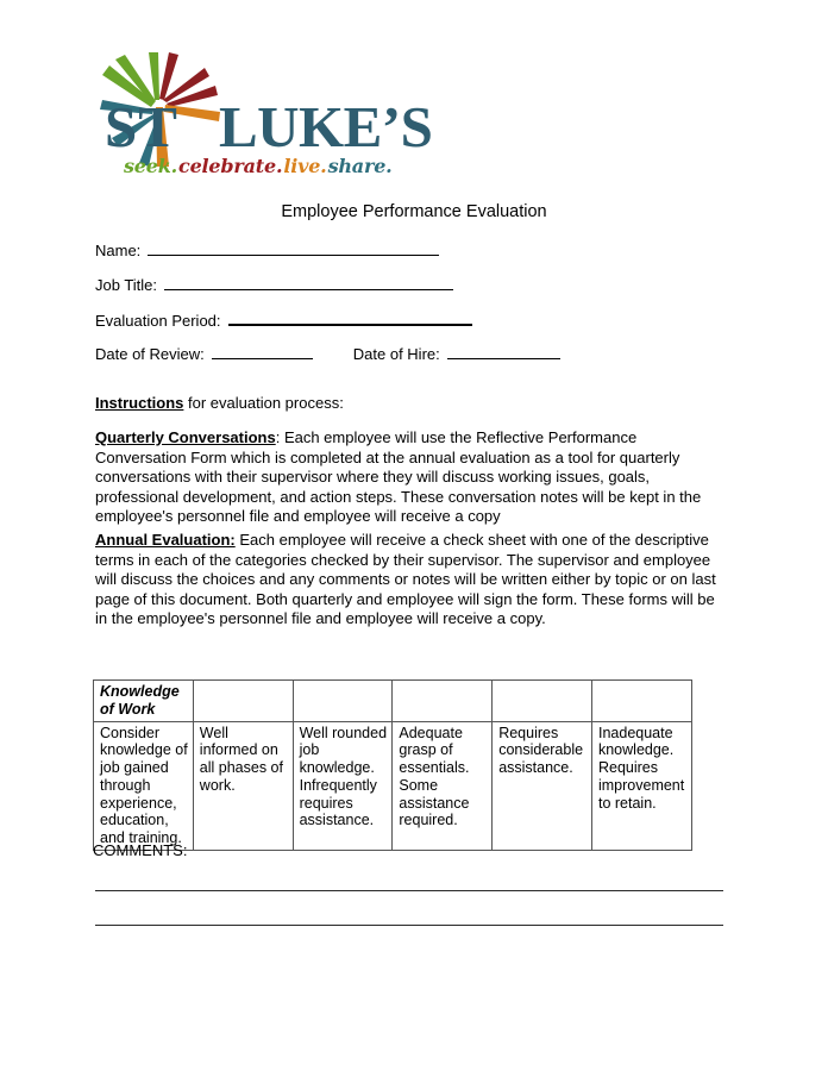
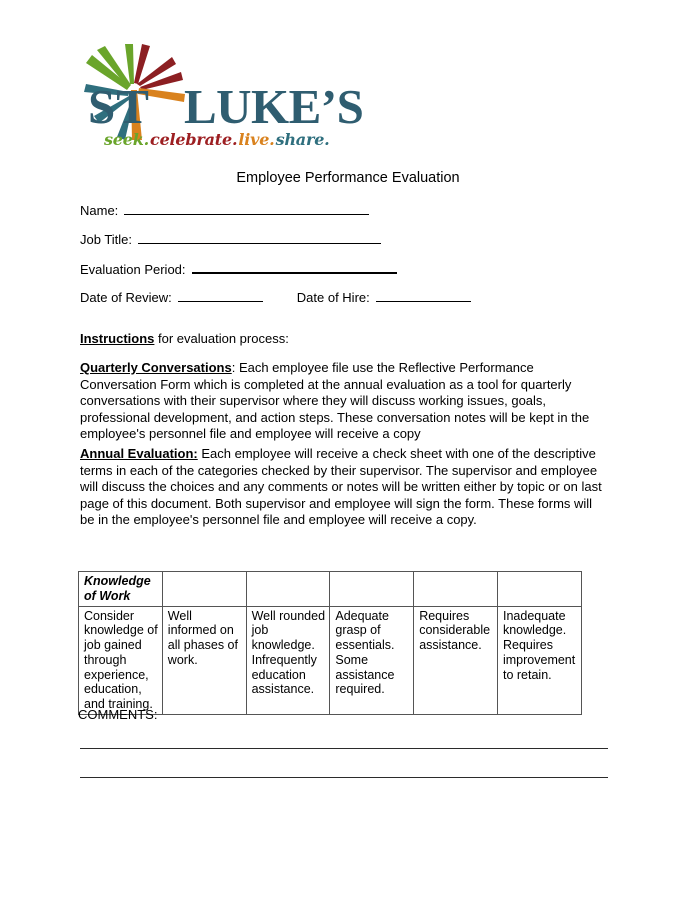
  ST LUKE’S
  seek.celebrate.live.share.
  Employee Performance Evaluation
  Name:
  Job Title:
  Evaluation Period:
  Date of Review: Date of Hire:
  Instructions for evaluation process:
- Quarterly Conversations: Each employee will use the Reflective Performance Conversation Form which is completed at the annual evaluation as a tool for quarterly conversations with their supervisor where they will discuss working issues, goals, professional development, and action steps. These conversation notes will be kept in the employee's personnel file and employee will receive a copy
+ Quarterly Conversations: Each employee file use the Reflective Performance Conversation Form which is completed at the annual evaluation as a tool for quarterly conversations with their supervisor where they will discuss working issues, goals, professional development, and action steps. These conversation notes will be kept in the employee's personnel file and employee will receive a copy
- Annual Evaluation: Each employee will receive a check sheet with one of the descriptive terms in each of the categories checked by their supervisor. The supervisor and employee will discuss the choices and any comments or notes will be written either by topic or on last page of this document. Both quarterly and employee will sign the form. These forms will be in the employee's personnel file and employee will receive a copy.
+ Annual Evaluation: Each employee will receive a check sheet with one of the descriptive terms in each of the categories checked by their supervisor. The supervisor and employee will discuss the choices and any comments or notes will be written either by topic or on last page of this document. Both supervisor and employee will sign the form. These forms will be in the employee's personnel file and employee will receive a copy.
  Knowledge of Work
- Consider knowledge of job gained through experience, education, and training.	Well informed on all phases of work.	Well rounded job knowledge. Infrequently requires assistance.	Adequate grasp of essentials. Some assistance required.	Requires considerable assistance.	Inadequate knowledge. Requires improvement to retain.
+ Consider knowledge of job gained through experience, education, and training.	Well informed on all phases of work.	Well rounded job knowledge. Infrequently education assistance.	Adequate grasp of essentials. Some assistance required.	Requires considerable assistance.	Inadequate knowledge. Requires improvement to retain.
  COMMENTS:
